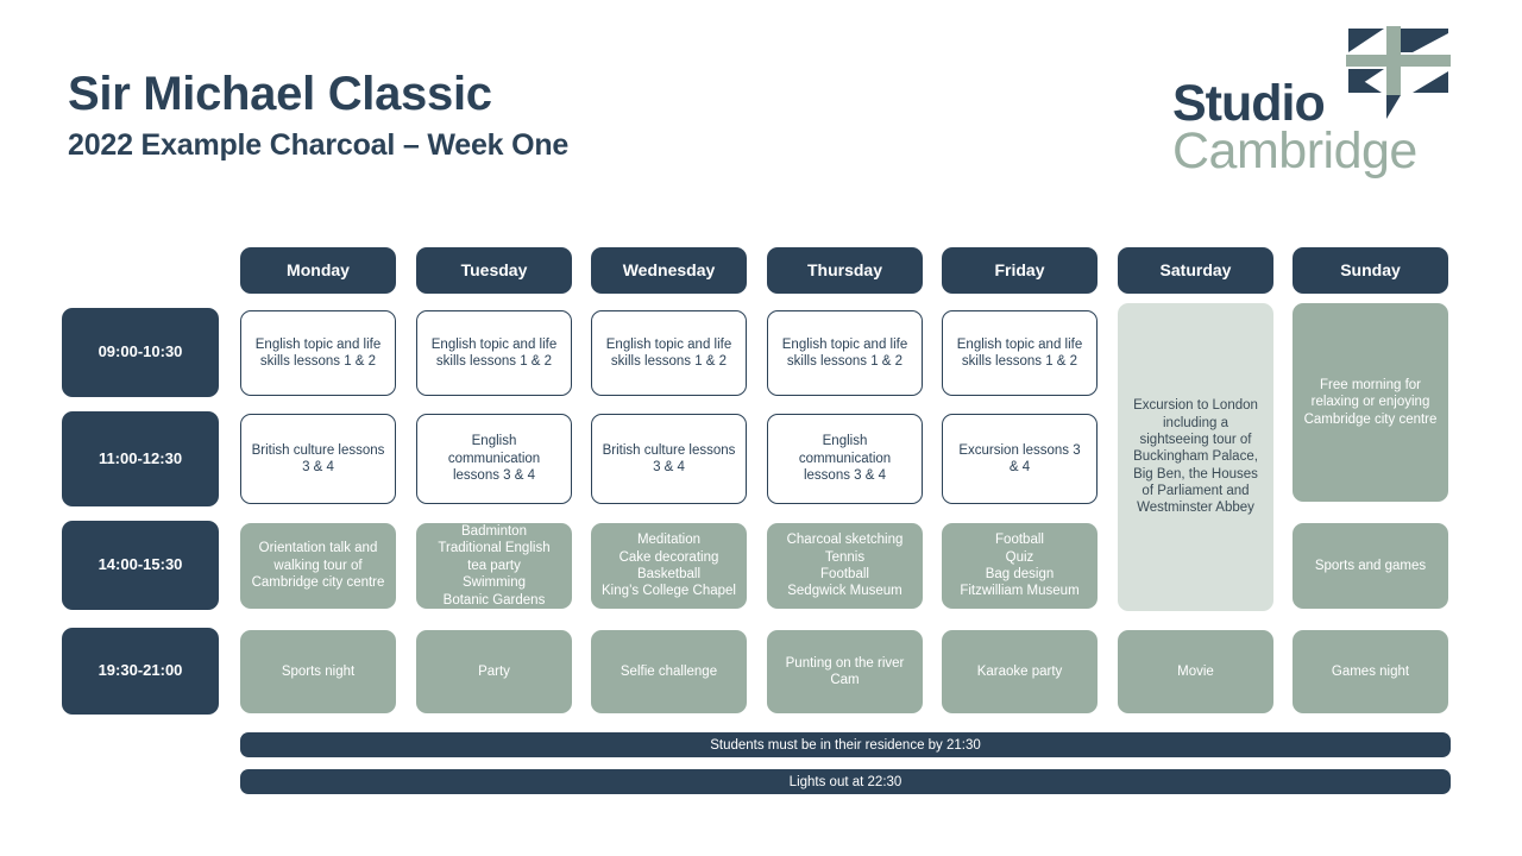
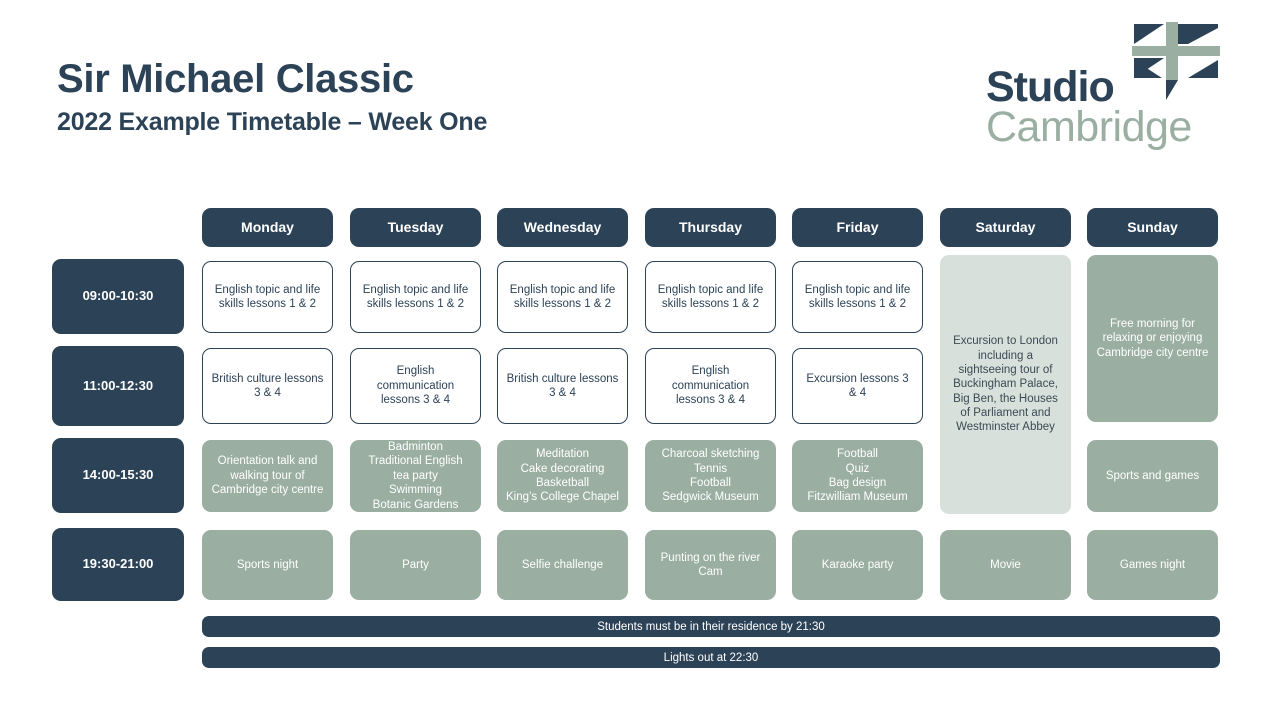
  Sir Michael Classic
- 2022 Example Charcoal – Week One
+ 2022 Example Timetable – Week One
  Studio
  Cambridge
  Monday
  Tuesday
  Wednesday
  Thursday
  Friday
  Saturday
  Sunday
  09:00-10:30
  11:00-12:30
  14:00-15:30
  19:30-21:00
  English topic and life skills lessons 1 & 2
  English topic and life skills lessons 1 & 2
  English topic and life skills lessons 1 & 2
  English topic and life skills lessons 1 & 2
  English topic and life skills lessons 1 & 2
  Excursion to London including a sightseeing tour of Buckingham Palace, Big Ben, the Houses of Parliament and Westminster Abbey
  Free morning for relaxing or enjoying Cambridge city centre
  British culture lessons 3 & 4
  English communication lessons 3 & 4
  British culture lessons 3 & 4
  English communication lessons 3 & 4
  Excursion lessons 3 & 4
  Orientation talk and walking tour of Cambridge city centre
  Badminton
  Traditional English
  tea party
  Swimming
  Botanic Gardens
  Meditation
  Cake decorating
  Basketball
  King’s College Chapel
  Charcoal sketching
  Tennis
  Football
  Sedgwick Museum
  Football
  Quiz
  Bag design
  Fitzwilliam Museum
  Sports and games
  Sports night
  Party
  Selfie challenge
  Punting on the river Cam
  Karaoke party
  Movie
  Games night
  Students must be in their residence by 21:30
  Lights out at 22:30
